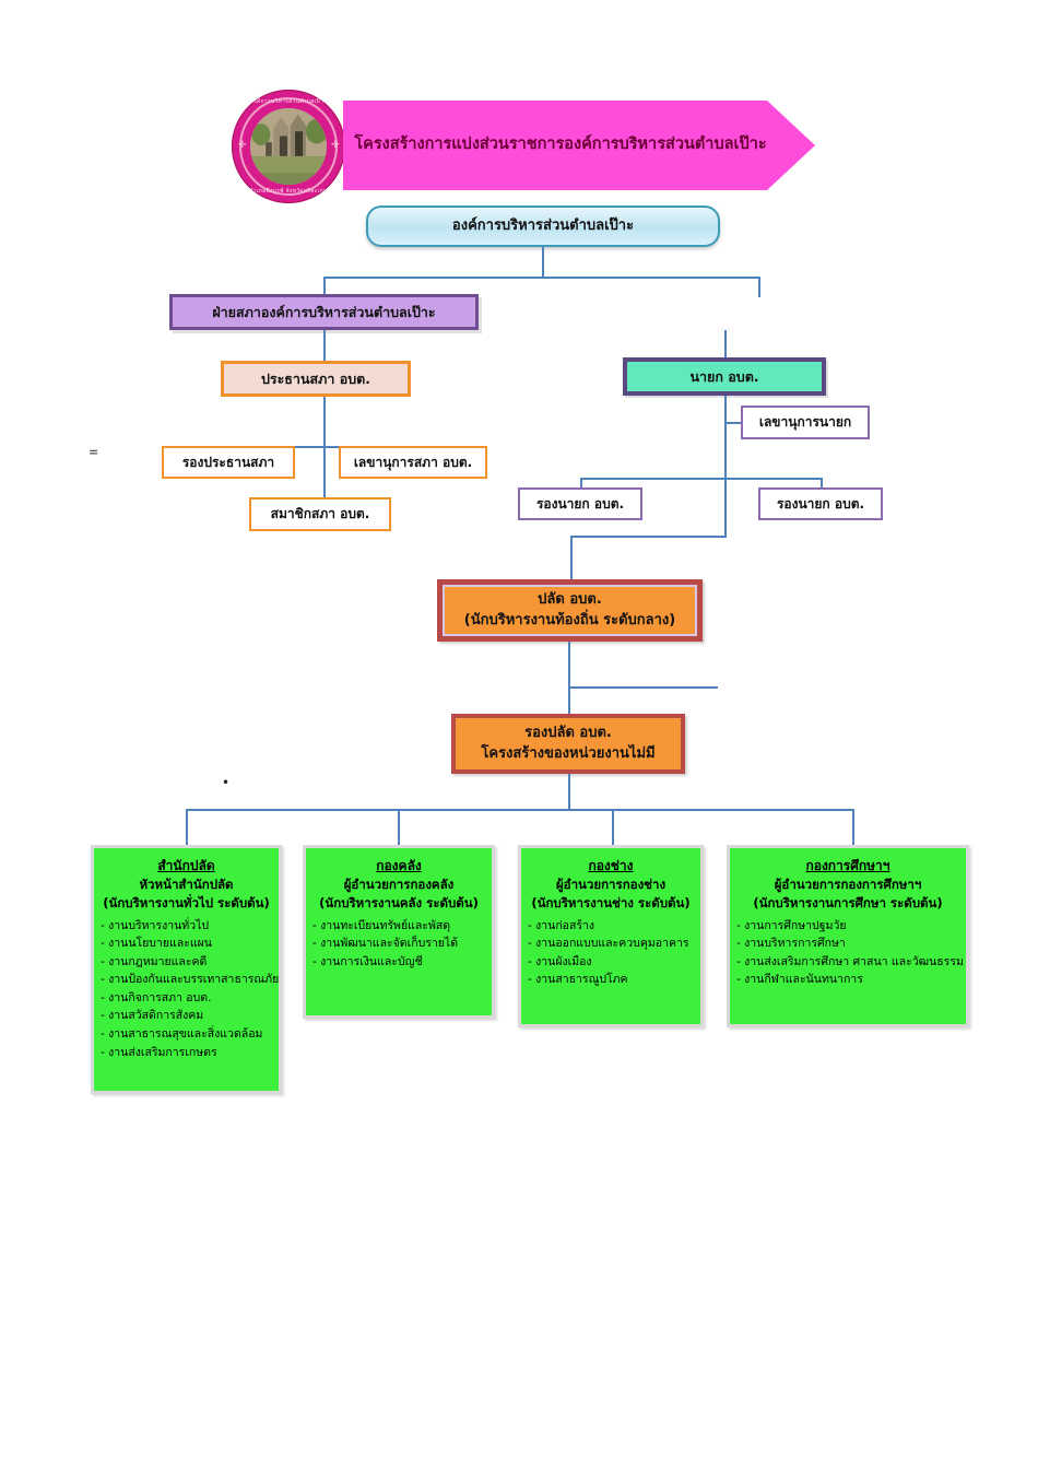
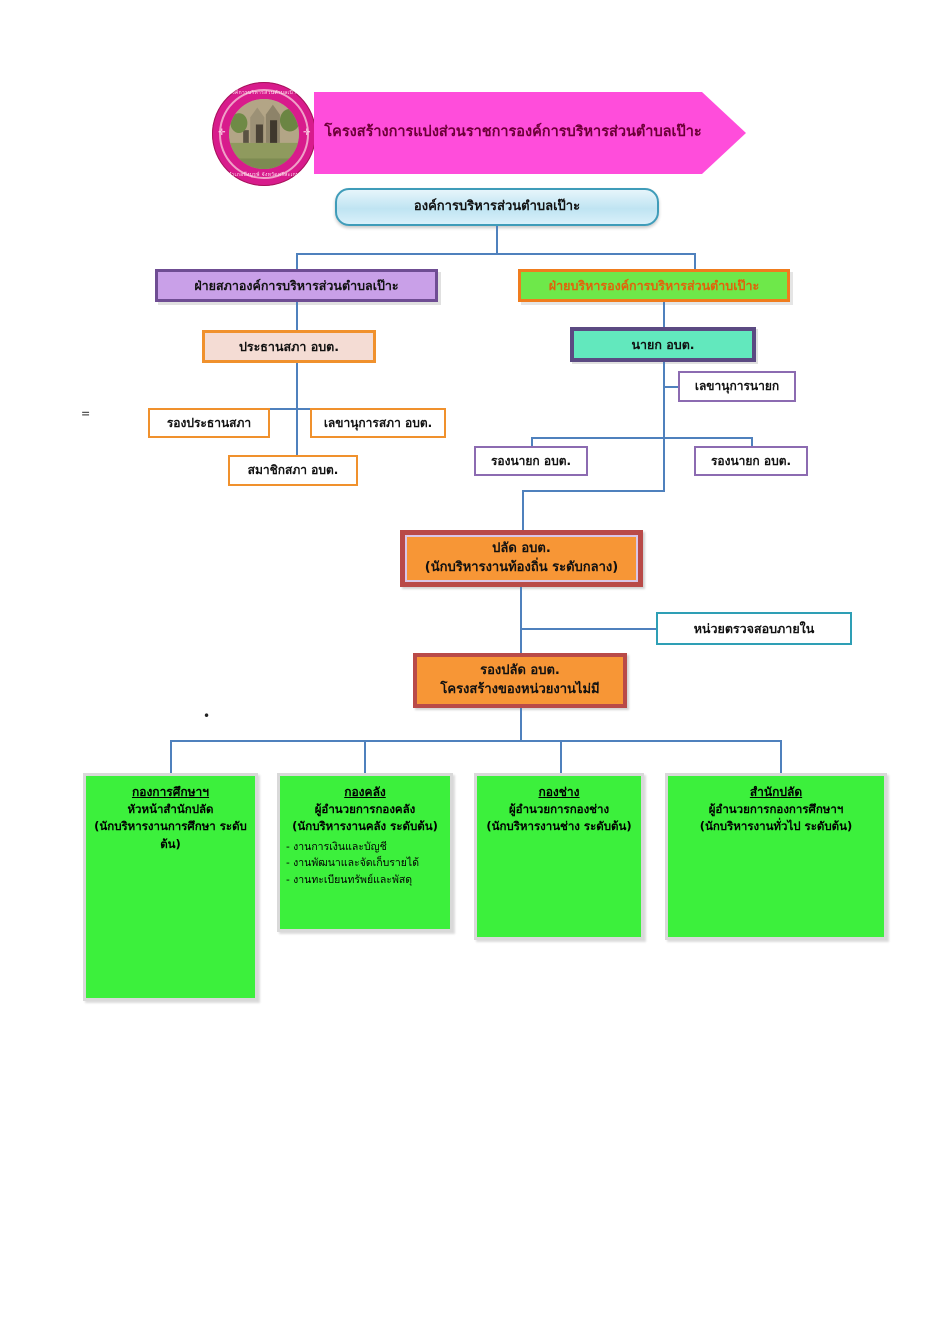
  ✛
  ✛
  โครงสร้างการแบ่งส่วนราชการองค์การบริหารส่วนตำบลเป๊าะ
  องค์การบริหารส่วนตำบลเป๊าะ
  ฝ่ายสภาองค์การบริหารส่วนตำบลเป๊าะ
+ ฝ่ายบริหารองค์การบริหารส่วนตำบเป๊าะ
  ประธานสภา อบต.
  นายก อบต.
  รองประธานสภา
  เลขานุการสภา อบต.
  สมาชิกสภา อบต.
  เลขานุการนายก
  รองนายก อบต.
  รองนายก อบต.
  ปลัด อบต.
  (นักบริหารงานท้องถิ่น ระดับกลาง)
+ หน่วยตรวจสอบภายใน
  รองปลัด อบต.
  โครงสร้างของหน่วยงานไม่มี
- สำนักปลัด
+ กองการศึกษาฯ
  หัวหน้าสำนักปลัด
- (นักบริหารงานทั่วไป ระดับต้น)
+ (นักบริหารงานการศึกษา ระดับต้น)
- - งานบริหารงานทั่วไป
- - งานนโยบายและแผน
- - งานกฎหมายและคดี
- - งานป้องกันและบรรเทาสาธารณภัย
- - งานกิจการสภา อบต.
- - งานสวัสดิการสังคม
- - งานสาธารณสุขและสิ่งแวดล้อม
- - งานส่งเสริมการเกษตร
  กองคลัง
  ผู้อำนวยการกองคลัง
  (นักบริหารงานคลัง ระดับต้น)
- - งานทะเบียนทรัพย์และพัสดุ
+ - งานการเงินและบัญชี
  - งานพัฒนาและจัดเก็บรายได้
- - งานการเงินและบัญชี
+ - งานทะเบียนทรัพย์และพัสดุ
  กองช่าง
  ผู้อำนวยการกองช่าง
  (นักบริหารงานช่าง ระดับต้น)
- - งานก่อสร้าง
- - งานออกแบบและควบคุมอาคาร
- - งานผังเมือง
- - งานสาธารณูปโภค
- กองการศึกษาฯ
+ สำนักปลัด
  ผู้อำนวยการกองการศึกษาฯ
- (นักบริหารงานการศึกษา ระดับต้น)
+ (นักบริหารงานทั่วไป ระดับต้น)
- - งานการศึกษาปฐมวัย
- - งานบริหารการศึกษา
- - งานส่งเสริมการศึกษา ศาสนา และวัฒนธรรม
- - งานกีฬาและนันทนาการ
  =
  •
